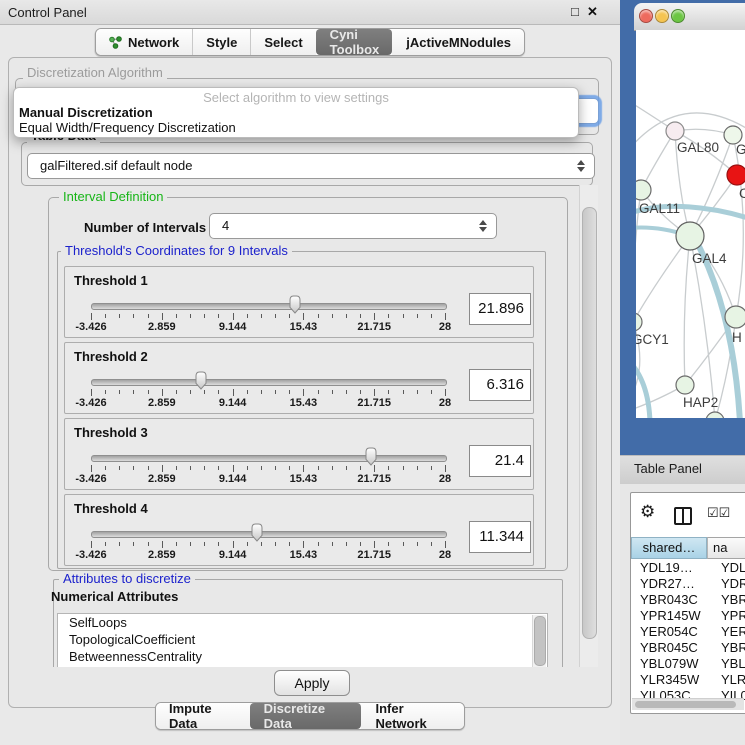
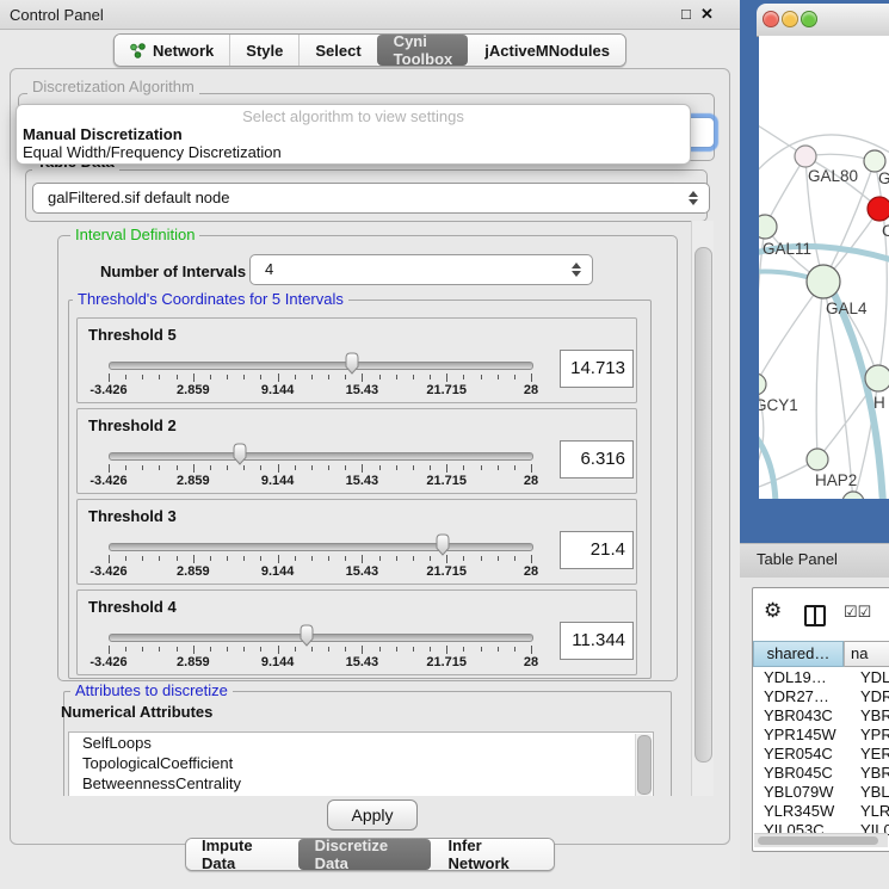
  Control Panel
  □
  ✕
  Network
  Style
  Select
  Cyni Toolbox
  jActiveMNodules
  Discretization Algorithm
  Select algorithm to view settings
  Manual Discretization
  Equal Width/Frequency Discretization
  galFiltered.sif default node
  Interval Definition
  Number of Intervals
  4
- Threshold's Coordinates for 9 Intervals
+ Threshold's Coordinates for 5 Intervals
- Threshold 1
+ Threshold 5
  -3.426
  2.859
  9.144
  15.43
  21.715
  28
- 21.896
+ 14.713
  Threshold 2
  -3.426
  2.859
  9.144
  15.43
  21.715
  28
  6.316
  Threshold 3
  -3.426
  2.859
  9.144
  15.43
  21.715
  28
  21.4
  Threshold 4
  -3.426
  2.859
  9.144
  15.43
  21.715
  28
  11.344
  Attributes to discretize
  Numerical Attributes
  SelfLoops
  TopologicalCoefficient
  BetweennessCentrality
  Apply
  Impute Data
  Discretize Data
  Infer Network
  GAL80
  C
  GAL11
  GAL4
  H
  GCY1
  HAP2
  Table Panel
  ⚙
  ☑☑
  shared…
  na
  YDL19…
  YDL
  YDR27…
  YDR
  YBR043C
  YBR
  YPR145W
  YPR
  YER054C
  YER
  YBR045C
  YBR
  YBL079W
  YBL
  YLR345W
  YLR
  YIL053C
  YIL0
